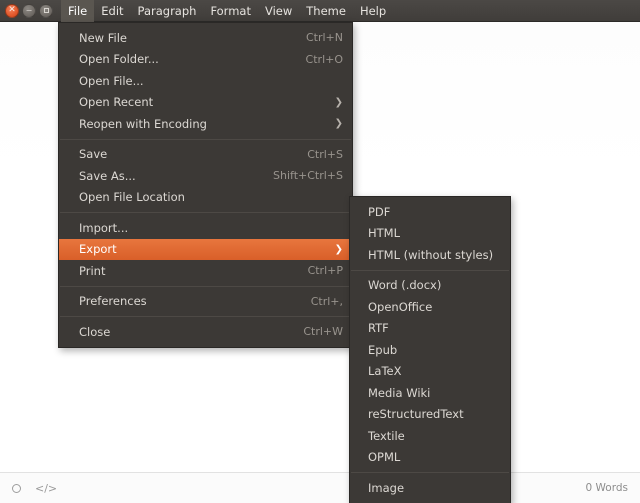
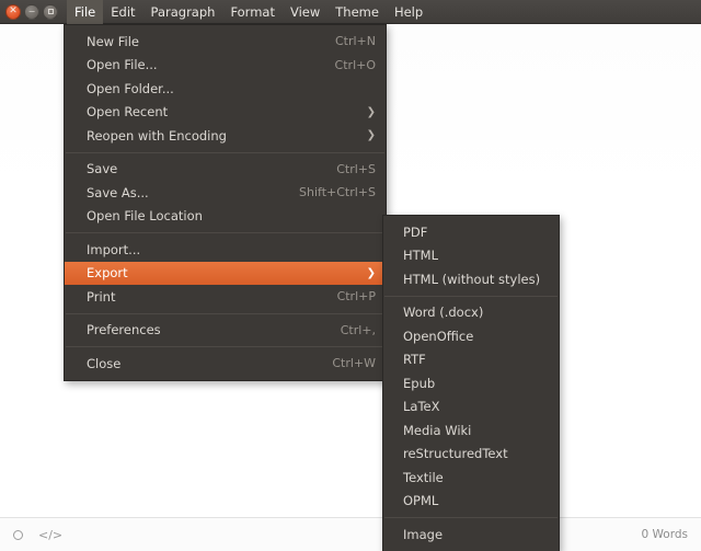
  ✕
  −
  File
  Edit
  Paragraph
  Format
  View
  Theme
  Help
  New File
  Ctrl+N
- Open Folder...
+ Open File...
  Ctrl+O
- Open File...
+ Open Folder...
  Open Recent
  ❯
  Reopen with Encoding
  ❯
  Save
  Ctrl+S
  Save As...
  Shift+Ctrl+S
  Open File Location
  Import...
  Export
  ❯
  Print
  Ctrl+P
  Preferences
  Ctrl+,
  Close
  Ctrl+W
  PDF
  HTML
  HTML (without styles)
  Word (.docx)
  OpenOffice
  RTF
  Epub
  LaTeX
  Media Wiki
  reStructuredText
  Textile
  OPML
  Image
  </>
  0 Words
